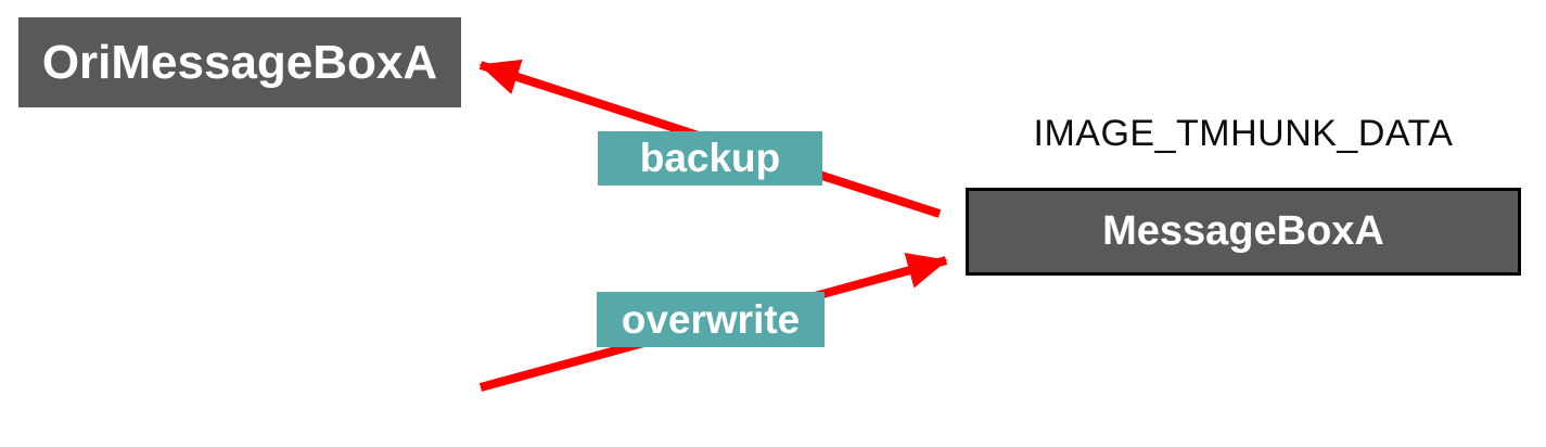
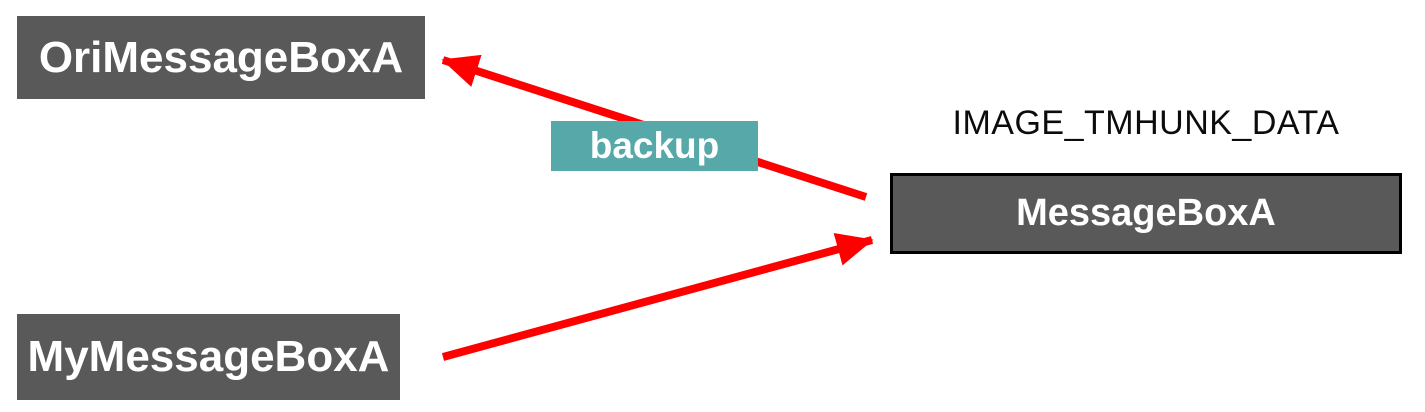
  OriMessageBoxA
+ MyMessageBoxA
  IMAGE_TMHUNK_DATA
  MessageBoxA
  backup
- overwrite
